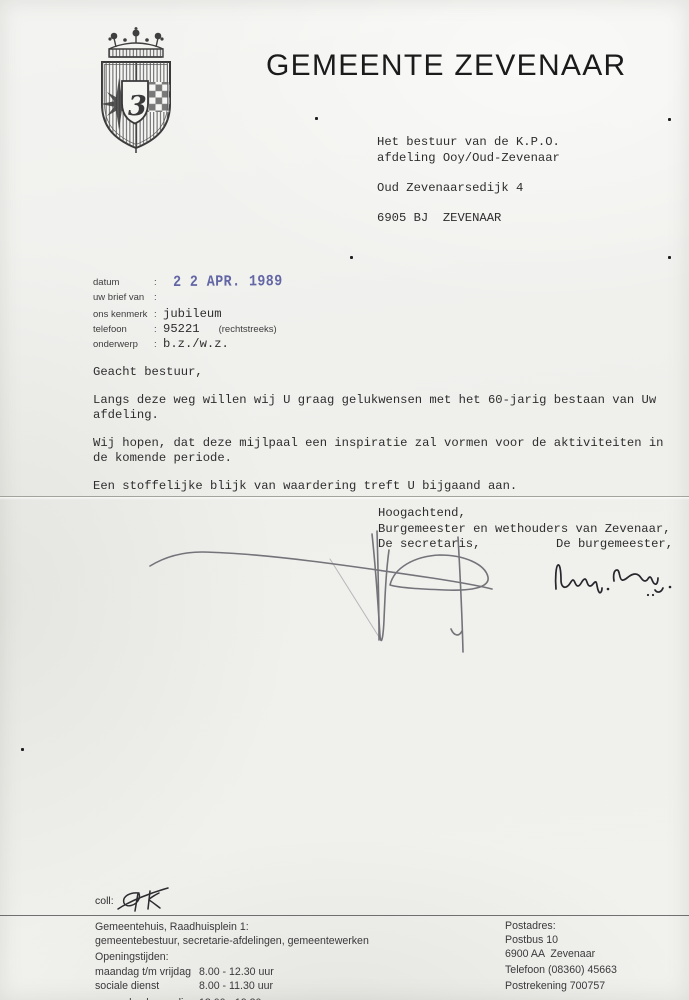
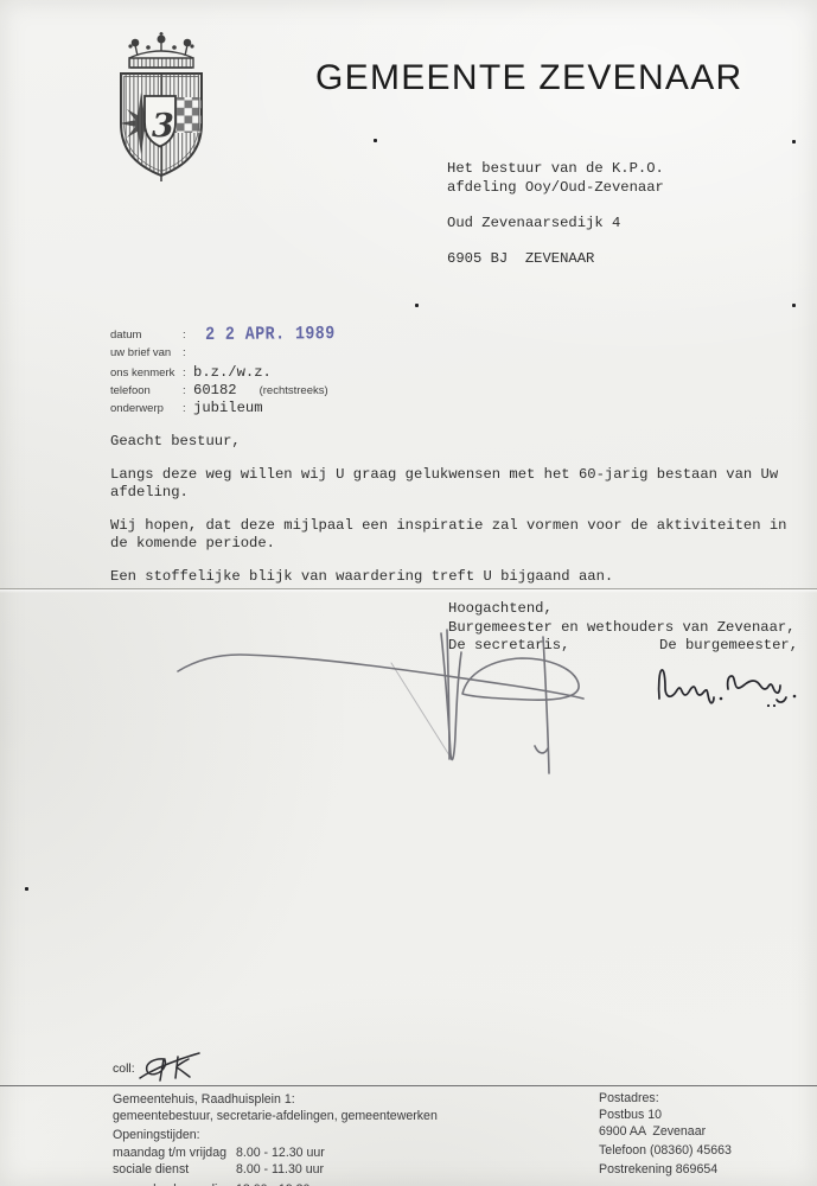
  3
  GEMEENTE ZEVENAAR
  Het bestuur van de K.P.O.
  afdeling Ooy/Oud-Zevenaar
  Oud Zevenaarsedijk 4
  6905 BJ ZEVENAAR
  datum
  :
  uw brief van
  :
  ons kenmerk
  :
- jubileum
+ b.z./w.z.
  telefoon
  :
- 95221
+ 60182
  (rechtstreeks)
  onderwerp
  :
- b.z./w.z.
+ jubileum
  2 2 APR. 1989
  Geacht bestuur,
  Langs deze weg willen wij U graag gelukwensen met het 60-jarig bestaan van Uw afdeling.
  Wij hopen, dat deze mijlpaal een inspiratie zal vormen voor de aktiviteiten in de komende periode.
  Een stoffelijke blijk van waardering treft U bijgaand aan.
  Hoogachtend,
  Burgemeester en wethouders van Zevenaar,
  De secretaris,
  De burgemeester,
  coll:
  Gemeentehuis, Raadhuisplein 1:
  gemeentebestuur, secretarie-afdelingen, gemeentewerken
  Openingstijden:
  maandag t/m vrijdag 8.00 - 12.30 uur
  sociale dienst 8.00 - 11.30 uur
  Postadres:
  Postbus 10
  6900 AA Zevenaar
  Telefoon (08360) 45663
- Postrekening 700757
+ Postrekening 869654
